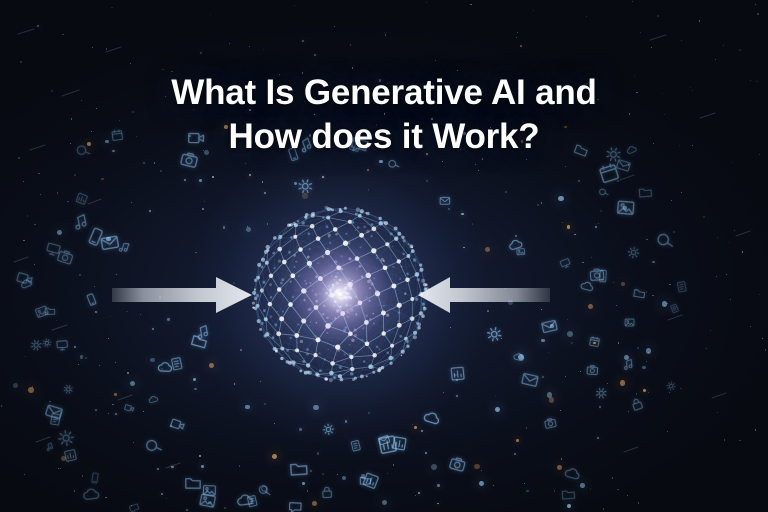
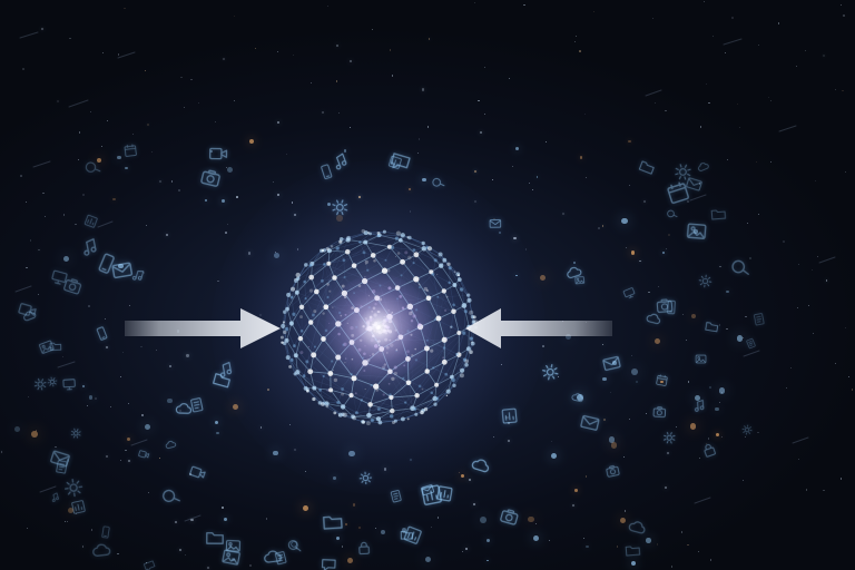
- What Is Generative AI and
- How does it Work?
